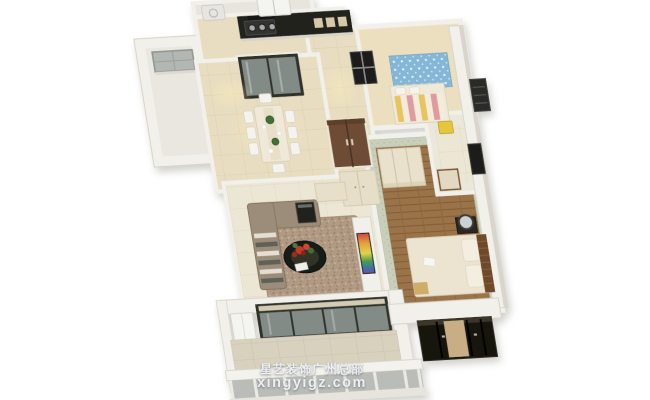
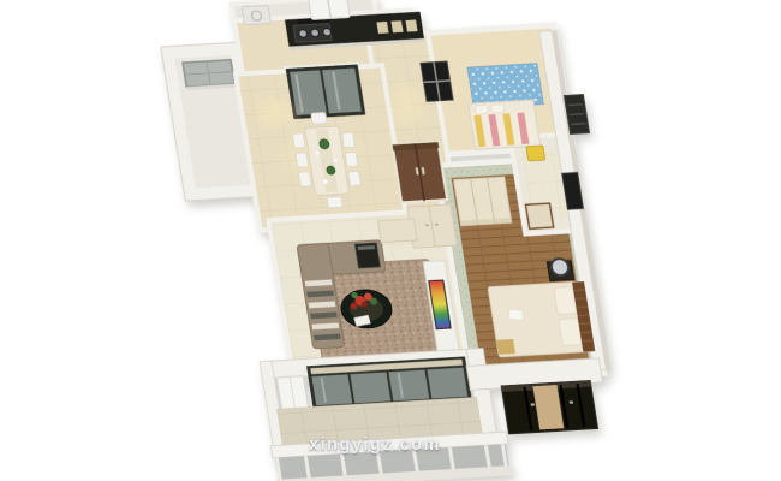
- 星艺装饰广州总部
  xingyigz.com
